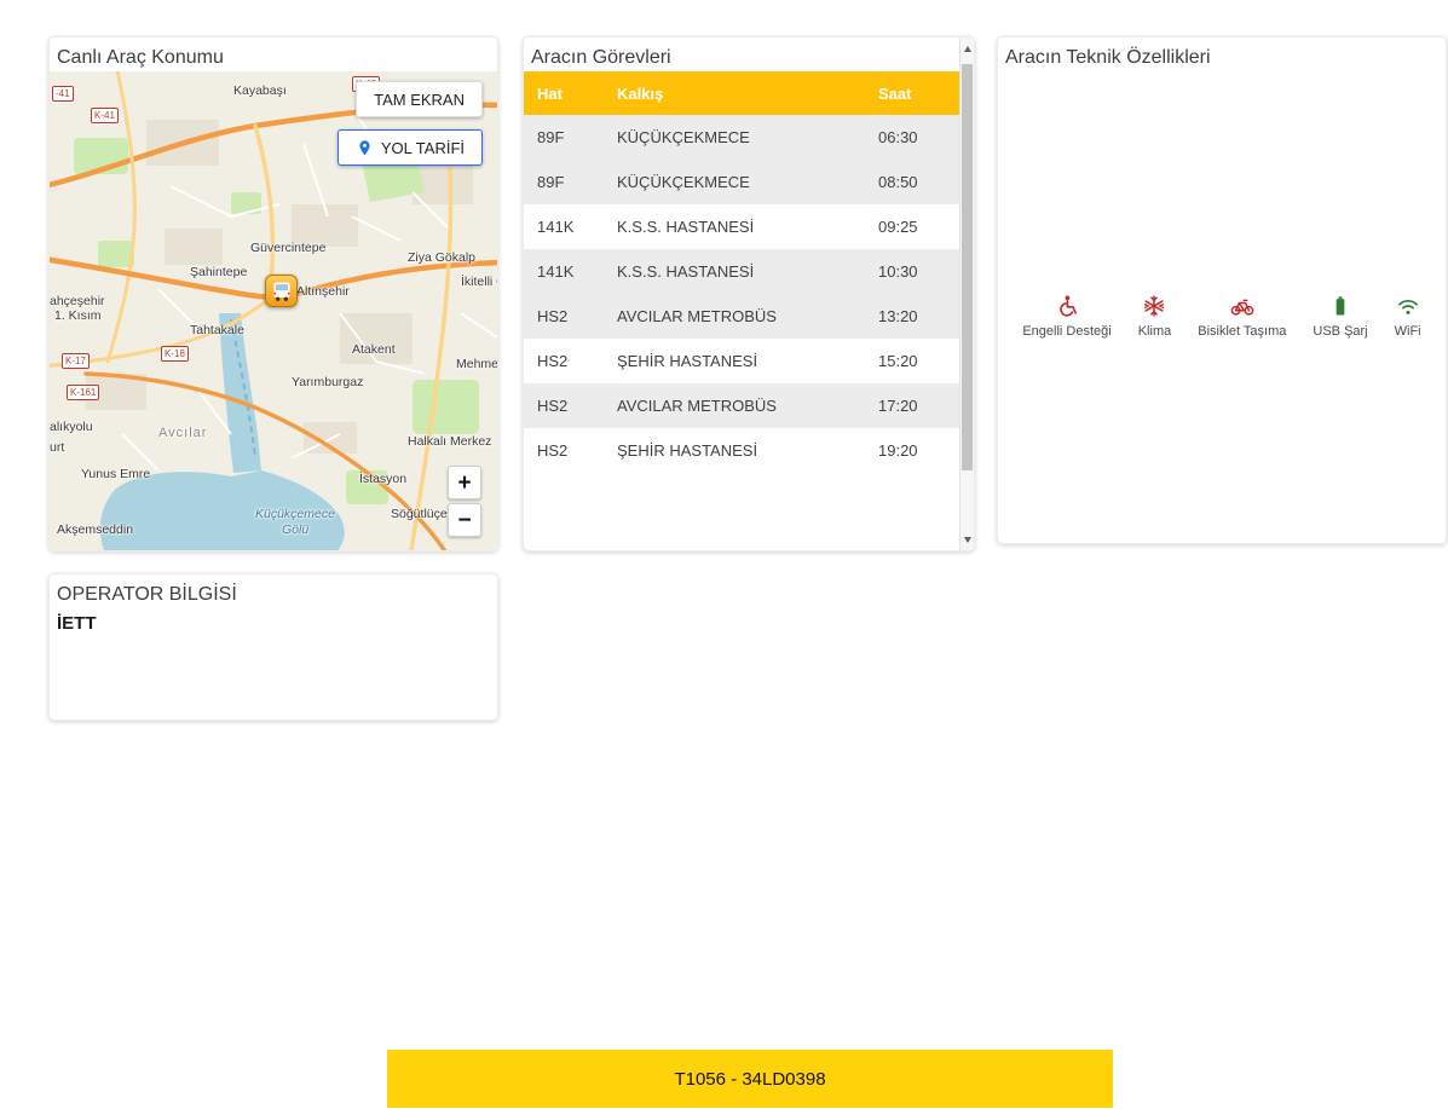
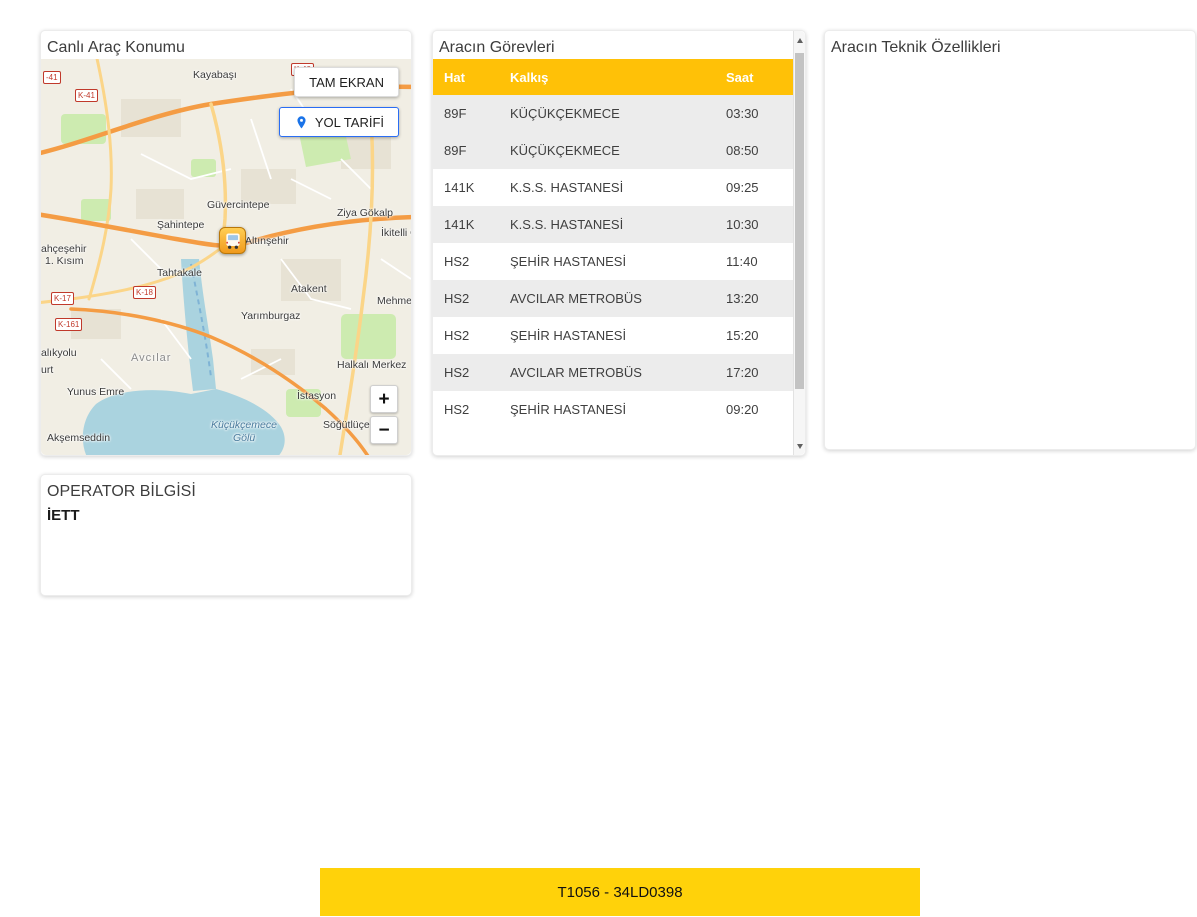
  Canlı Araç Konumu
  Kayabaşı
  -41
  K-41
  Güvercintepe
  Ziya Gökalp
  Şahintepe
  İkitelli
  Altınşehir
  ahçeşehir
  1. Kısım
  Tahtakale
  K-18
  K-17
  Atakent
  Mehme
  K-161
  Yarımburgaz
  alıkyolu
  Avcılar
  urt
  Halkalı Merkez
  Yunus Emre
  İstasyon
  Söğütlüçe
  Küçükçemece
  Gölü
  Akşemseddin
  TAM EKRAN
  YOL TARİFİ
  +
  −
  Aracın Görevleri
  Hat	Kalkış	Saat
- 89F	KÜÇÜKÇEKMECE	06:30
+ 89F	KÜÇÜKÇEKMECE	03:30
  89F	KÜÇÜKÇEKMECE	08:50
  141K	K.S.S. HASTANESİ	09:25
  141K	K.S.S. HASTANESİ	10:30
+ HS2	ŞEHİR HASTANESİ	11:40
  HS2	AVCILAR METROBÜS	13:20
  HS2	ŞEHİR HASTANESİ	15:20
  HS2	AVCILAR METROBÜS	17:20
- HS2	ŞEHİR HASTANESİ	19:20
+ HS2	ŞEHİR HASTANESİ	09:20
  Aracın Teknik Özellikleri
- Engelli Desteği
- Klima
- Bisiklet Taşıma
- USB Şarj
- WiFi
  OPERATOR BİLGİSİ
  İETT
  T1056 - 34LD0398
